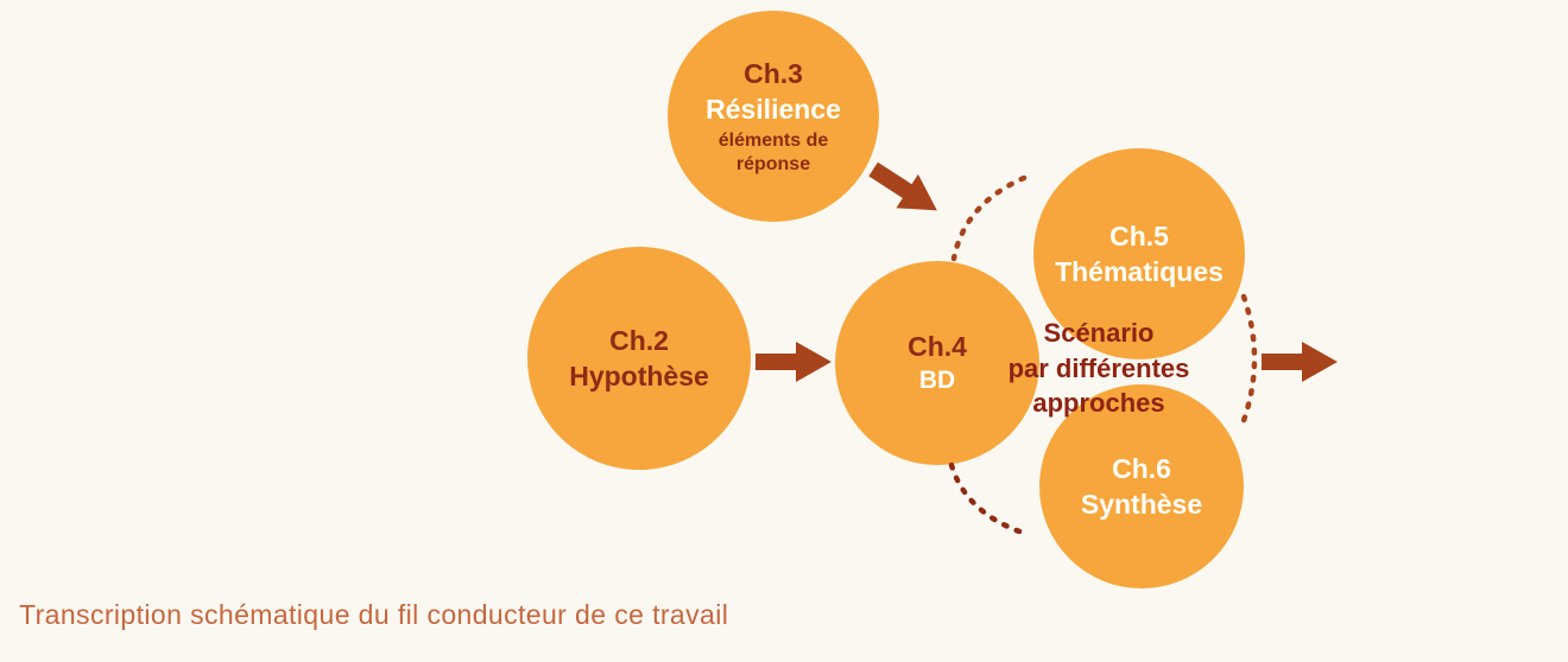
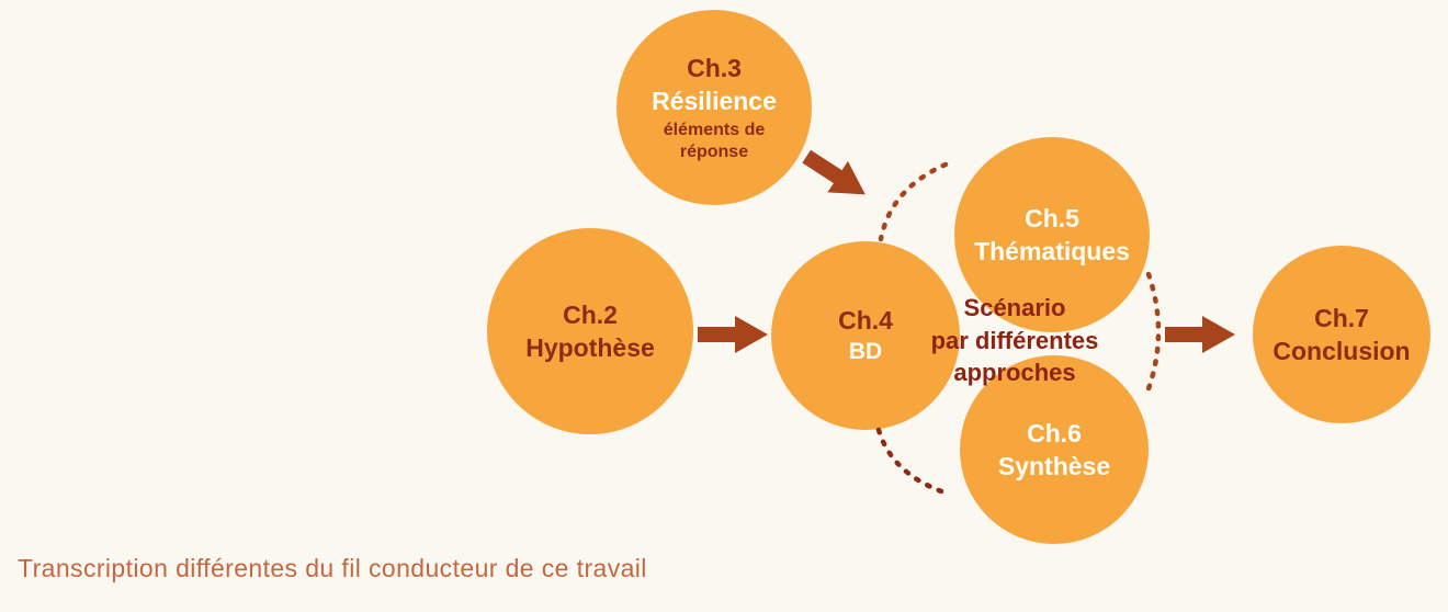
  Ch.2
  Hypothèse
  Ch.3
  Résilience
  éléments de
  réponse
  Ch.4
  BD
  Ch.5
  Thématiques
  Ch.6
  Synthèse
+ Ch.7
+ Conclusion
  Scénario
  par différentes
  approches
- Transcription schématique du fil conducteur de ce travail
+ Transcription différentes du fil conducteur de ce travail
